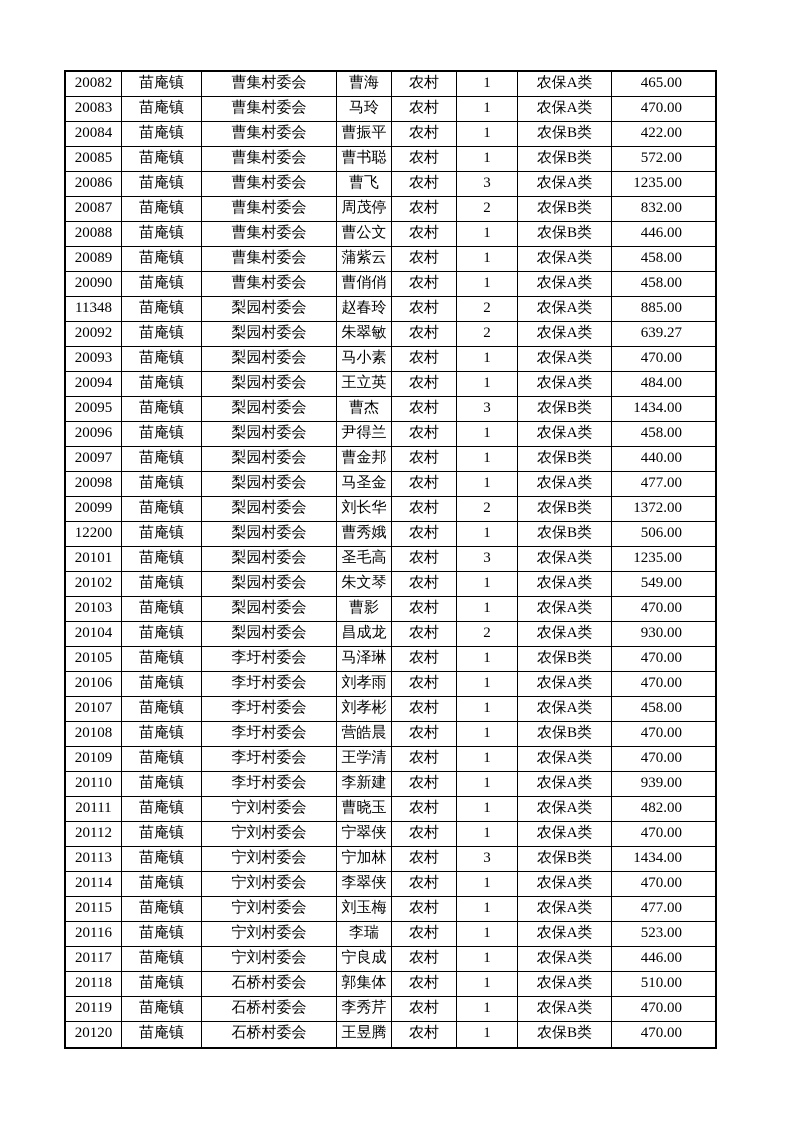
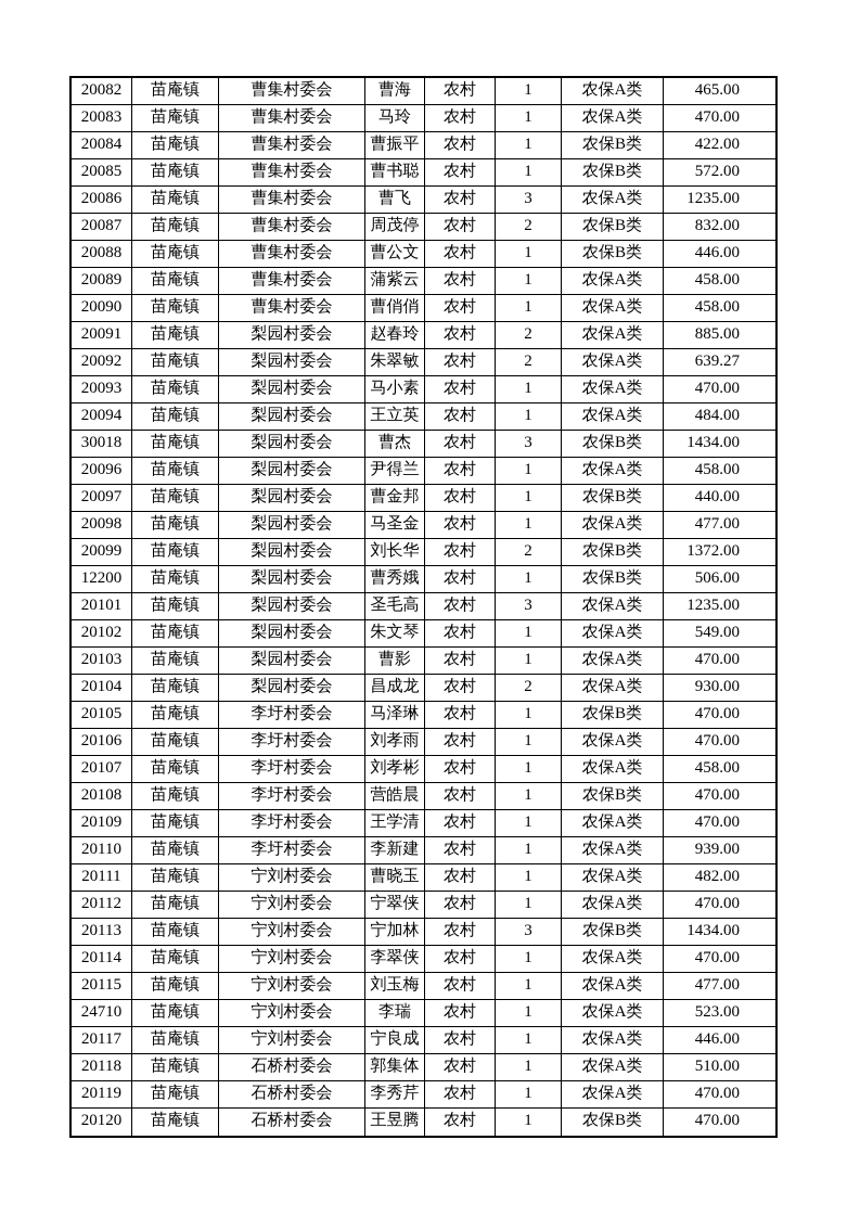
  20082
  苗庵镇
  曹集村委会
  曹海
  农村
  1
  农保A类
  465.00
  20083
  苗庵镇
  曹集村委会
  马玲
  农村
  1
  农保A类
  470.00
  20084
  苗庵镇
  曹集村委会
  曹振平
  农村
  1
  农保B类
  422.00
  20085
  苗庵镇
  曹集村委会
  曹书聪
  农村
  1
  农保B类
  572.00
  20086
  苗庵镇
  曹集村委会
  曹飞
  农村
  3
  农保A类
  1235.00
  20087
  苗庵镇
  曹集村委会
  周茂停
  农村
  2
  农保B类
  832.00
  20088
  苗庵镇
  曹集村委会
  曹公文
  农村
  1
  农保B类
  446.00
  20089
  苗庵镇
  曹集村委会
  蒲紫云
  农村
  1
  农保A类
  458.00
  20090
  苗庵镇
  曹集村委会
  曹俏俏
  农村
  1
  农保A类
  458.00
- 11348
+ 20091
  苗庵镇
  梨园村委会
  赵春玲
  农村
  2
  农保A类
  885.00
  20092
  苗庵镇
  梨园村委会
  朱翠敏
  农村
  2
  农保A类
  639.27
  20093
  苗庵镇
  梨园村委会
  马小素
  农村
  1
  农保A类
  470.00
  20094
  苗庵镇
  梨园村委会
  王立英
  农村
  1
  农保A类
  484.00
- 20095
+ 30018
  苗庵镇
  梨园村委会
  曹杰
  农村
  3
  农保B类
  1434.00
  20096
  苗庵镇
  梨园村委会
  尹得兰
  农村
  1
  农保A类
  458.00
  20097
  苗庵镇
  梨园村委会
  曹金邦
  农村
  1
  农保B类
  440.00
  20098
  苗庵镇
  梨园村委会
  马圣金
  农村
  1
  农保A类
  477.00
  20099
  苗庵镇
  梨园村委会
  刘长华
  农村
  2
  农保B类
  1372.00
  12200
  苗庵镇
  梨园村委会
  曹秀娥
  农村
  1
  农保B类
  506.00
  20101
  苗庵镇
  梨园村委会
  圣毛高
  农村
  3
  农保A类
  1235.00
  20102
  苗庵镇
  梨园村委会
  朱文琴
  农村
  1
  农保A类
  549.00
  20103
  苗庵镇
  梨园村委会
  曹影
  农村
  1
  农保A类
  470.00
  20104
  苗庵镇
  梨园村委会
  昌成龙
  农村
  2
  农保A类
  930.00
  20105
  苗庵镇
  李圩村委会
  马泽琳
  农村
  1
  农保B类
  470.00
  20106
  苗庵镇
  李圩村委会
  刘孝雨
  农村
  1
  农保A类
  470.00
  20107
  苗庵镇
  李圩村委会
  刘孝彬
  农村
  1
  农保A类
  458.00
  20108
  苗庵镇
  李圩村委会
  营皓晨
  农村
  1
  农保B类
  470.00
  20109
  苗庵镇
  李圩村委会
  王学清
  农村
  1
  农保A类
  470.00
  20110
  苗庵镇
  李圩村委会
  李新建
  农村
  1
  农保A类
  939.00
  20111
  苗庵镇
  宁刘村委会
  曹晓玉
  农村
  1
  农保A类
  482.00
  20112
  苗庵镇
  宁刘村委会
  宁翠侠
  农村
  1
  农保A类
  470.00
  20113
  苗庵镇
  宁刘村委会
  宁加林
  农村
  3
  农保B类
  1434.00
  20114
  苗庵镇
  宁刘村委会
  李翠侠
  农村
  1
  农保A类
  470.00
  20115
  苗庵镇
  宁刘村委会
  刘玉梅
  农村
  1
  农保A类
  477.00
- 20116
+ 24710
  苗庵镇
  宁刘村委会
  李瑞
  农村
  1
  农保A类
  523.00
  20117
  苗庵镇
  宁刘村委会
  宁良成
  农村
  1
  农保A类
  446.00
  20118
  苗庵镇
  石桥村委会
  郭集体
  农村
  1
  农保A类
  510.00
  20119
  苗庵镇
  石桥村委会
  李秀芹
  农村
  1
  农保A类
  470.00
  20120
  苗庵镇
  石桥村委会
  王昱腾
  农村
  1
  农保B类
  470.00
